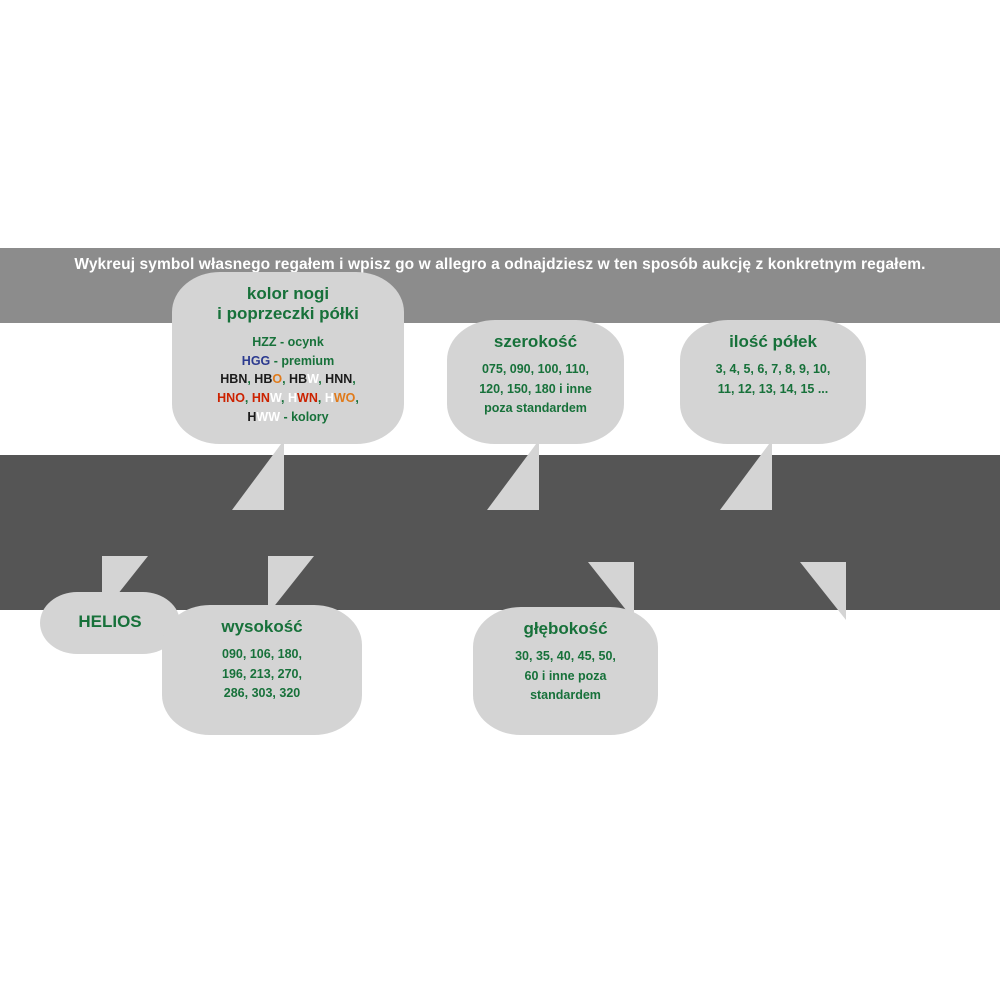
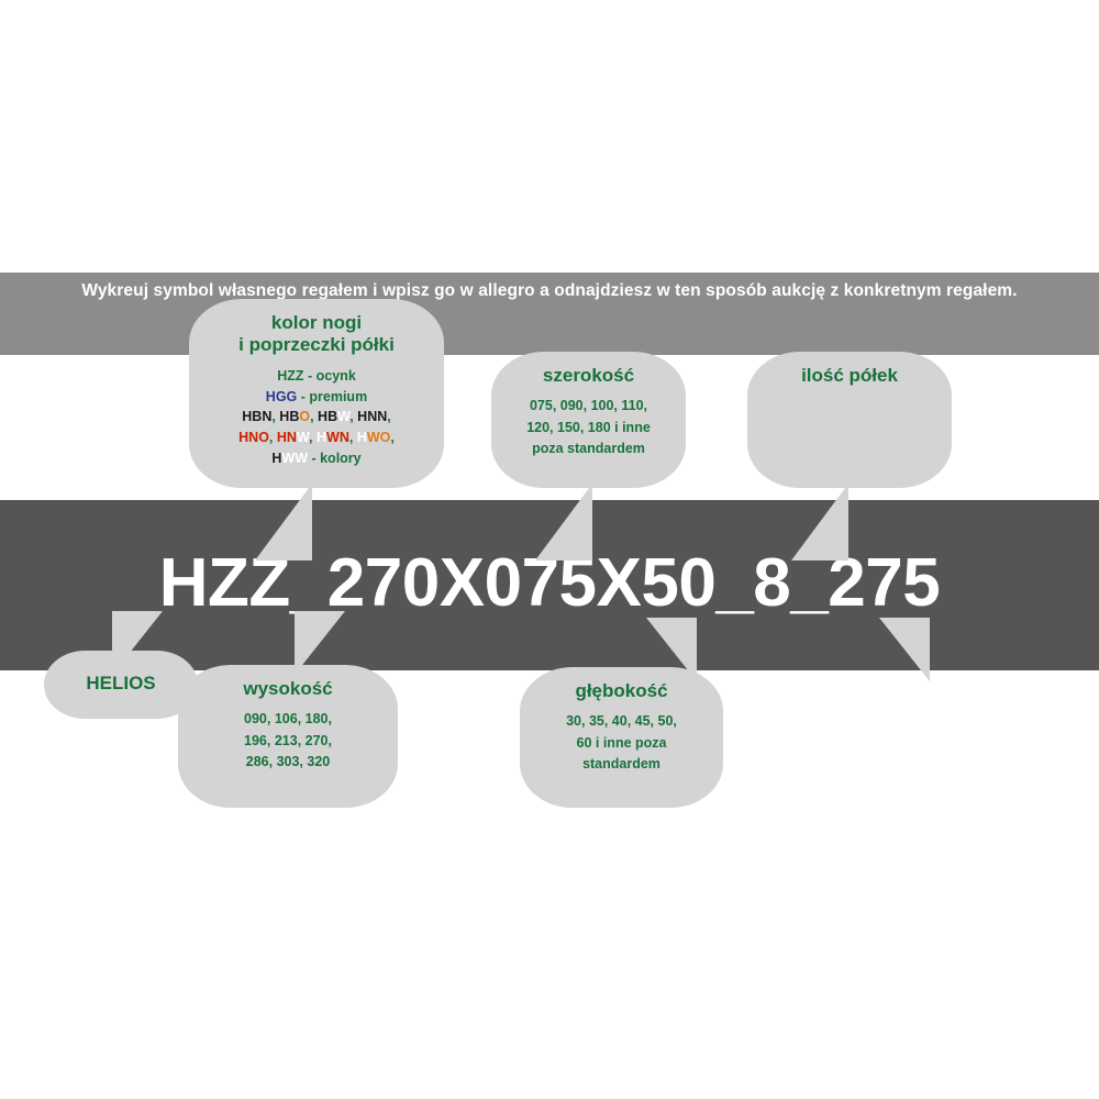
  Wykreuj symbol własnego regałem i wpisz go w allegro a odnajdziesz w ten sposób aukcję z konkretnym regałem.
+ HZZ_270X075X50_8_275
  kolor nogi
  i poprzeczki półki
  HZZ - ocynk
  HGG - premium
  HBN, HBO, HBW, HNN,
  HNO, HNW, HWN, HWO,
  HWW - kolory
  szerokość
  075, 090, 100, 110,
  120, 150, 180 i inne
  poza standardem
  ilość półek
- 3, 4, 5, 6, 7, 8, 9, 10,
- 11, 12, 13, 14, 15 ...
  HELIOS
  wysokość
  090, 106, 180,
  196, 213, 270,
  286, 303, 320
  głębokość
  30, 35, 40, 45, 50,
  60 i inne poza
  standardem
